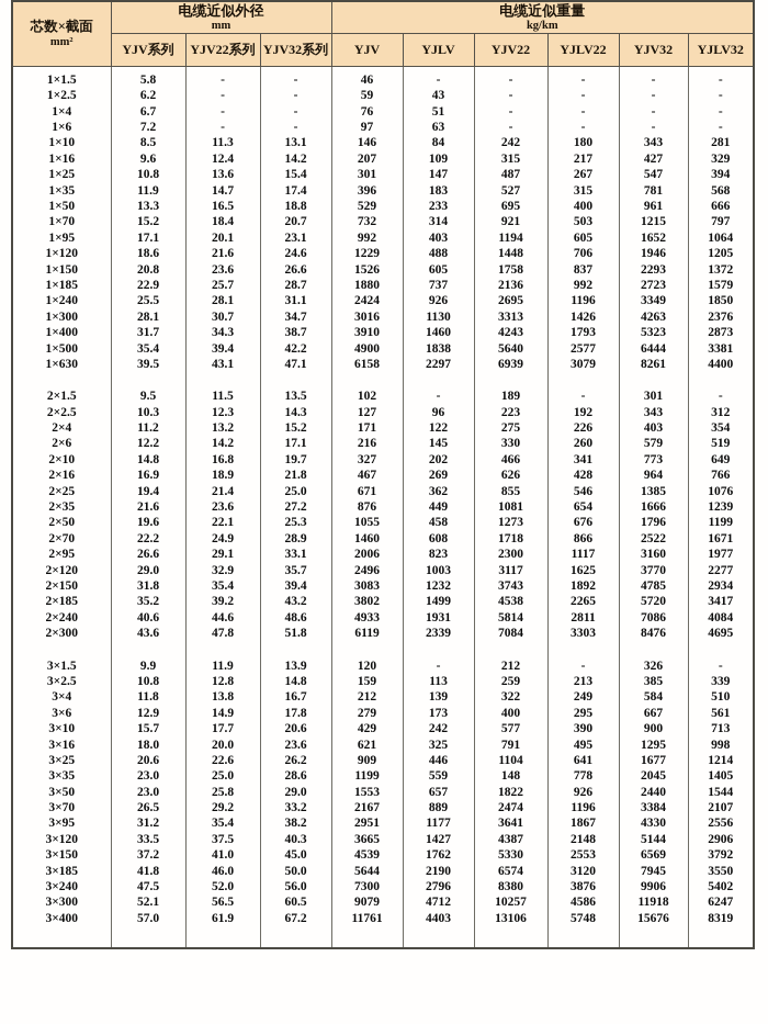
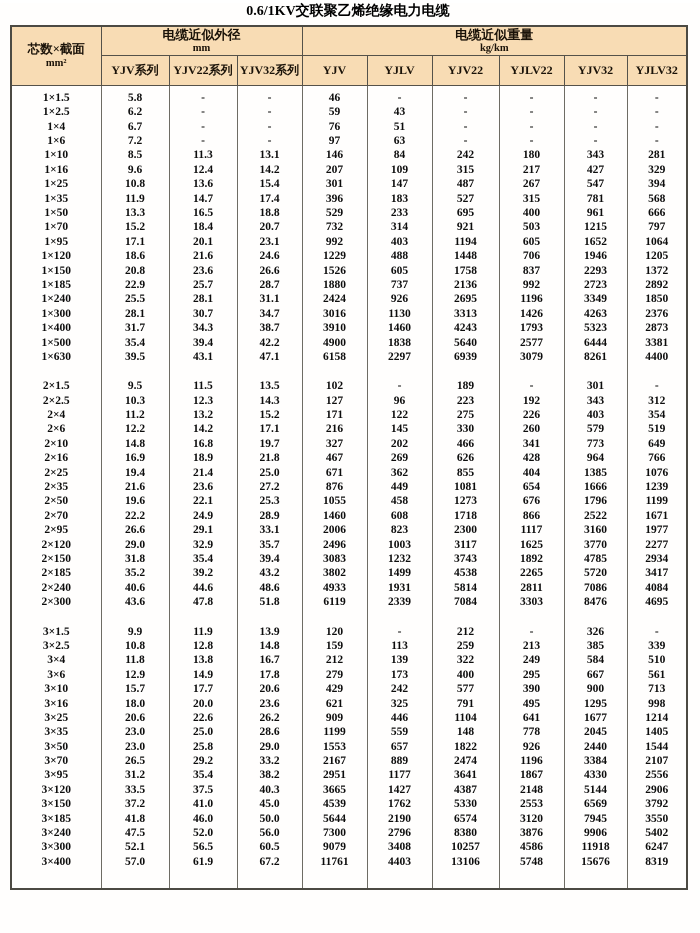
+ 0.6/1KV交联聚乙烯绝缘电力电缆
  芯数×截面 mm²	电缆近似外径 mm	电缆近似重量 kg/km
  YJV系列	YJV22系列	YJV32系列	YJV	YJLV	YJV22	YJLV22	YJV32	YJLV32
  1×1.5	5.8	-	-	46	-	-	-	-	-
  1×2.5	6.2	-	-	59	43	-	-	-	-
  1×4	6.7	-	-	76	51	-	-	-	-
  1×6	7.2	-	-	97	63	-	-	-	-
  1×10	8.5	11.3	13.1	146	84	242	180	343	281
  1×16	9.6	12.4	14.2	207	109	315	217	427	329
  1×25	10.8	13.6	15.4	301	147	487	267	547	394
  1×35	11.9	14.7	17.4	396	183	527	315	781	568
  1×50	13.3	16.5	18.8	529	233	695	400	961	666
  1×70	15.2	18.4	20.7	732	314	921	503	1215	797
  1×95	17.1	20.1	23.1	992	403	1194	605	1652	1064
  1×120	18.6	21.6	24.6	1229	488	1448	706	1946	1205
  1×150	20.8	23.6	26.6	1526	605	1758	837	2293	1372
- 1×185	22.9	25.7	28.7	1880	737	2136	992	2723	1579
+ 1×185	22.9	25.7	28.7	1880	737	2136	992	2723	2892
  1×240	25.5	28.1	31.1	2424	926	2695	1196	3349	1850
  1×300	28.1	30.7	34.7	3016	1130	3313	1426	4263	2376
  1×400	31.7	34.3	38.7	3910	1460	4243	1793	5323	2873
  1×500	35.4	39.4	42.2	4900	1838	5640	2577	6444	3381
  1×630	39.5	43.1	47.1	6158	2297	6939	3079	8261	4400
  2×1.5	9.5	11.5	13.5	102	-	189	-	301	-
  2×2.5	10.3	12.3	14.3	127	96	223	192	343	312
  2×4	11.2	13.2	15.2	171	122	275	226	403	354
  2×6	12.2	14.2	17.1	216	145	330	260	579	519
  2×10	14.8	16.8	19.7	327	202	466	341	773	649
  2×16	16.9	18.9	21.8	467	269	626	428	964	766
- 2×25	19.4	21.4	25.0	671	362	855	546	1385	1076
+ 2×25	19.4	21.4	25.0	671	362	855	404	1385	1076
  2×35	21.6	23.6	27.2	876	449	1081	654	1666	1239
  2×50	19.6	22.1	25.3	1055	458	1273	676	1796	1199
  2×70	22.2	24.9	28.9	1460	608	1718	866	2522	1671
  2×95	26.6	29.1	33.1	2006	823	2300	1117	3160	1977
  2×120	29.0	32.9	35.7	2496	1003	3117	1625	3770	2277
  2×150	31.8	35.4	39.4	3083	1232	3743	1892	4785	2934
  2×185	35.2	39.2	43.2	3802	1499	4538	2265	5720	3417
  2×240	40.6	44.6	48.6	4933	1931	5814	2811	7086	4084
  2×300	43.6	47.8	51.8	6119	2339	7084	3303	8476	4695
  3×1.5	9.9	11.9	13.9	120	-	212	-	326	-
  3×2.5	10.8	12.8	14.8	159	113	259	213	385	339
  3×4	11.8	13.8	16.7	212	139	322	249	584	510
  3×6	12.9	14.9	17.8	279	173	400	295	667	561
  3×10	15.7	17.7	20.6	429	242	577	390	900	713
  3×16	18.0	20.0	23.6	621	325	791	495	1295	998
  3×25	20.6	22.6	26.2	909	446	1104	641	1677	1214
  3×35	23.0	25.0	28.6	1199	559	148	778	2045	1405
  3×50	23.0	25.8	29.0	1553	657	1822	926	2440	1544
  3×70	26.5	29.2	33.2	2167	889	2474	1196	3384	2107
  3×95	31.2	35.4	38.2	2951	1177	3641	1867	4330	2556
  3×120	33.5	37.5	40.3	3665	1427	4387	2148	5144	2906
  3×150	37.2	41.0	45.0	4539	1762	5330	2553	6569	3792
  3×185	41.8	46.0	50.0	5644	2190	6574	3120	7945	3550
  3×240	47.5	52.0	56.0	7300	2796	8380	3876	9906	5402
- 3×300	52.1	56.5	60.5	9079	4712	10257	4586	11918	6247
+ 3×300	52.1	56.5	60.5	9079	3408	10257	4586	11918	6247
  3×400	57.0	61.9	67.2	11761	4403	13106	5748	15676	8319
